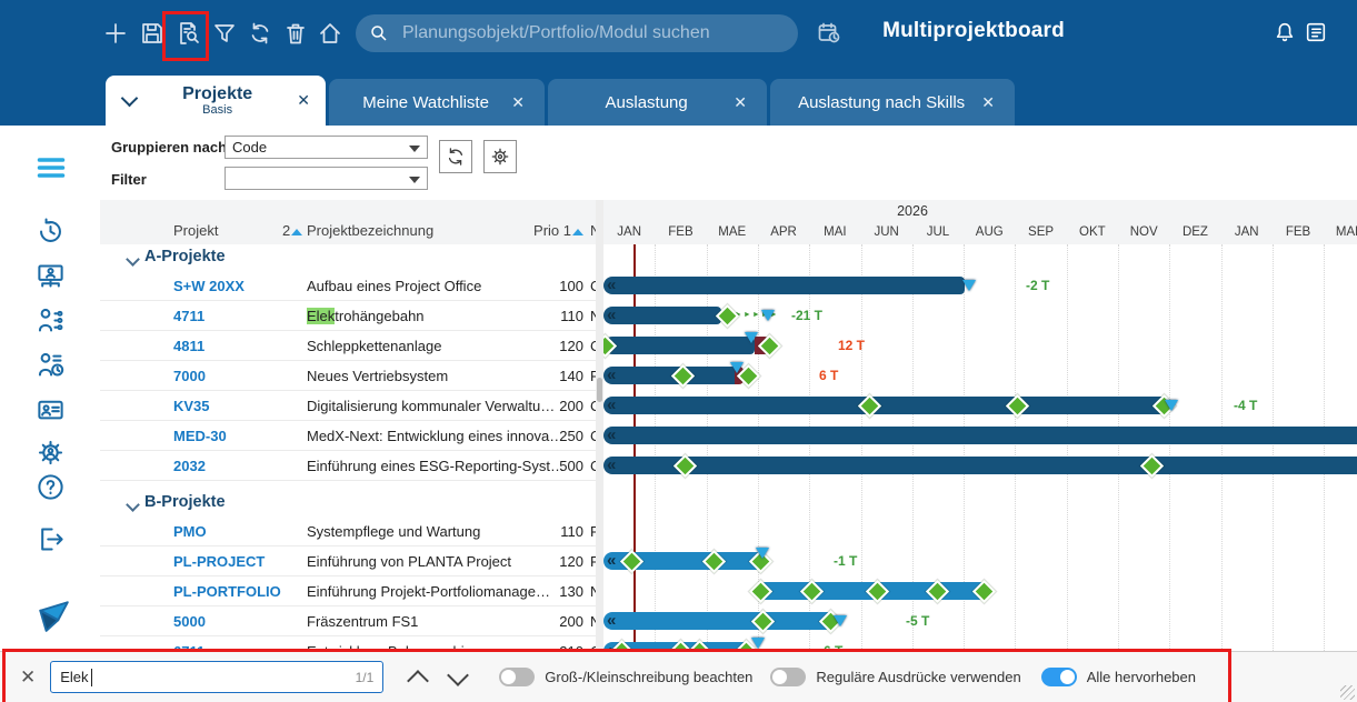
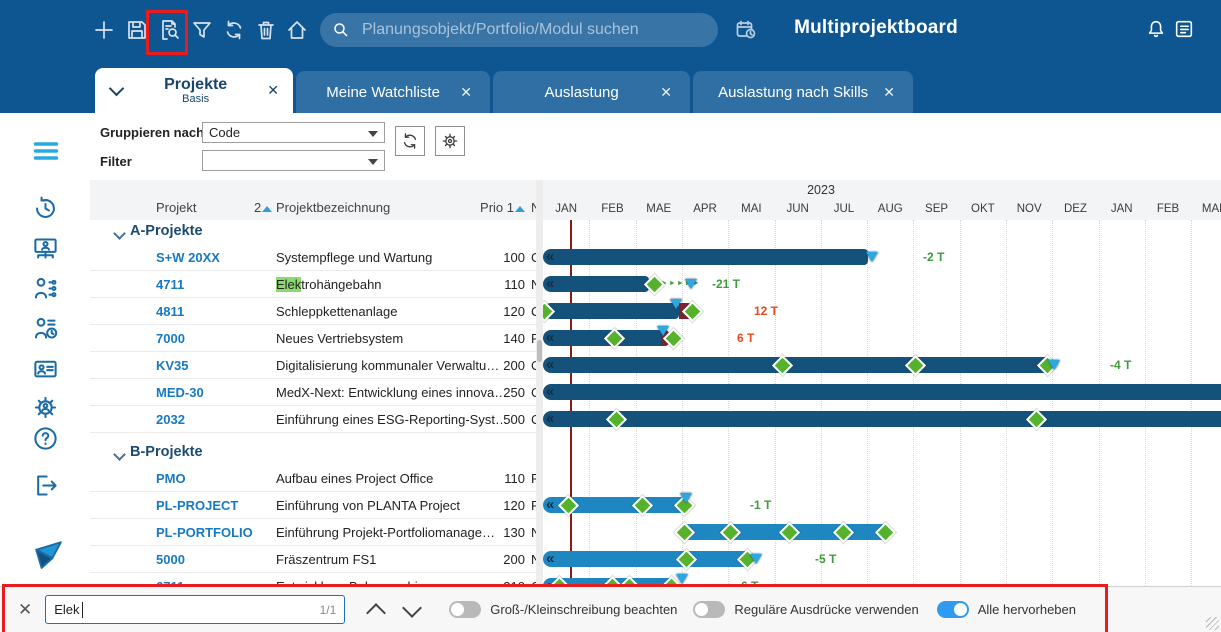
  Planungsobjekt/Portfolio/Modul suchen
  Multiprojektboard
  Projekte
  Basis
  ✕
  Meine Watchliste
  ✕
  Auslastung
  ✕
  Auslastung nach Skills
  ✕
  Gruppieren nach
  Code
  Filter
  Projekt
  2
  Projektbezeichnung
  Prio 1
- 2026
+ 2023
  JAN
  FEB
  MAE
  APR
  MAI
  JUN
  JUL
  AUG
  SEP
  OKT
  NOV
  DEZ
  JAN
  FEB
  A-Projekte
  S+W 20XX
- Aufbau eines Project Office
+ Systempflege und Wartung
  100
  4711
  Elektrohängebahn
  110
  4811
  Schleppkettenanlage
  120
  7000
  Neues Vertriebsystem
  140
  F
  KV35
  Digitalisierung kommunaler Verwaltu…
  200
  MED-30
  MedX-Next: Entwicklung eines innova…
  250
  2032
  Einführung eines ESG-Reporting-Syst…
  500
  B-Projekte
  PMO
- Systempflege und Wartung
+ Aufbau eines Project Office
  110
  F
  PL-PROJECT
  Einführung von PLANTA Project
  120
  F
  PL-PORTFOLIO
  Einführung Projekt-Portfoliomanage…
  130
  5000
  Fräszentrum FS1
  200
  «
  -2 T
  «
  -21 T
  12 T
  «
  6 T
  «
  -4 T
  «
  «
  «
  -1 T
  «
  -5 T
  ✕
  Elek
  1/1
  Groß-/Kleinschreibung beachten
  Reguläre Ausdrücke verwenden
  Alle hervorheben
